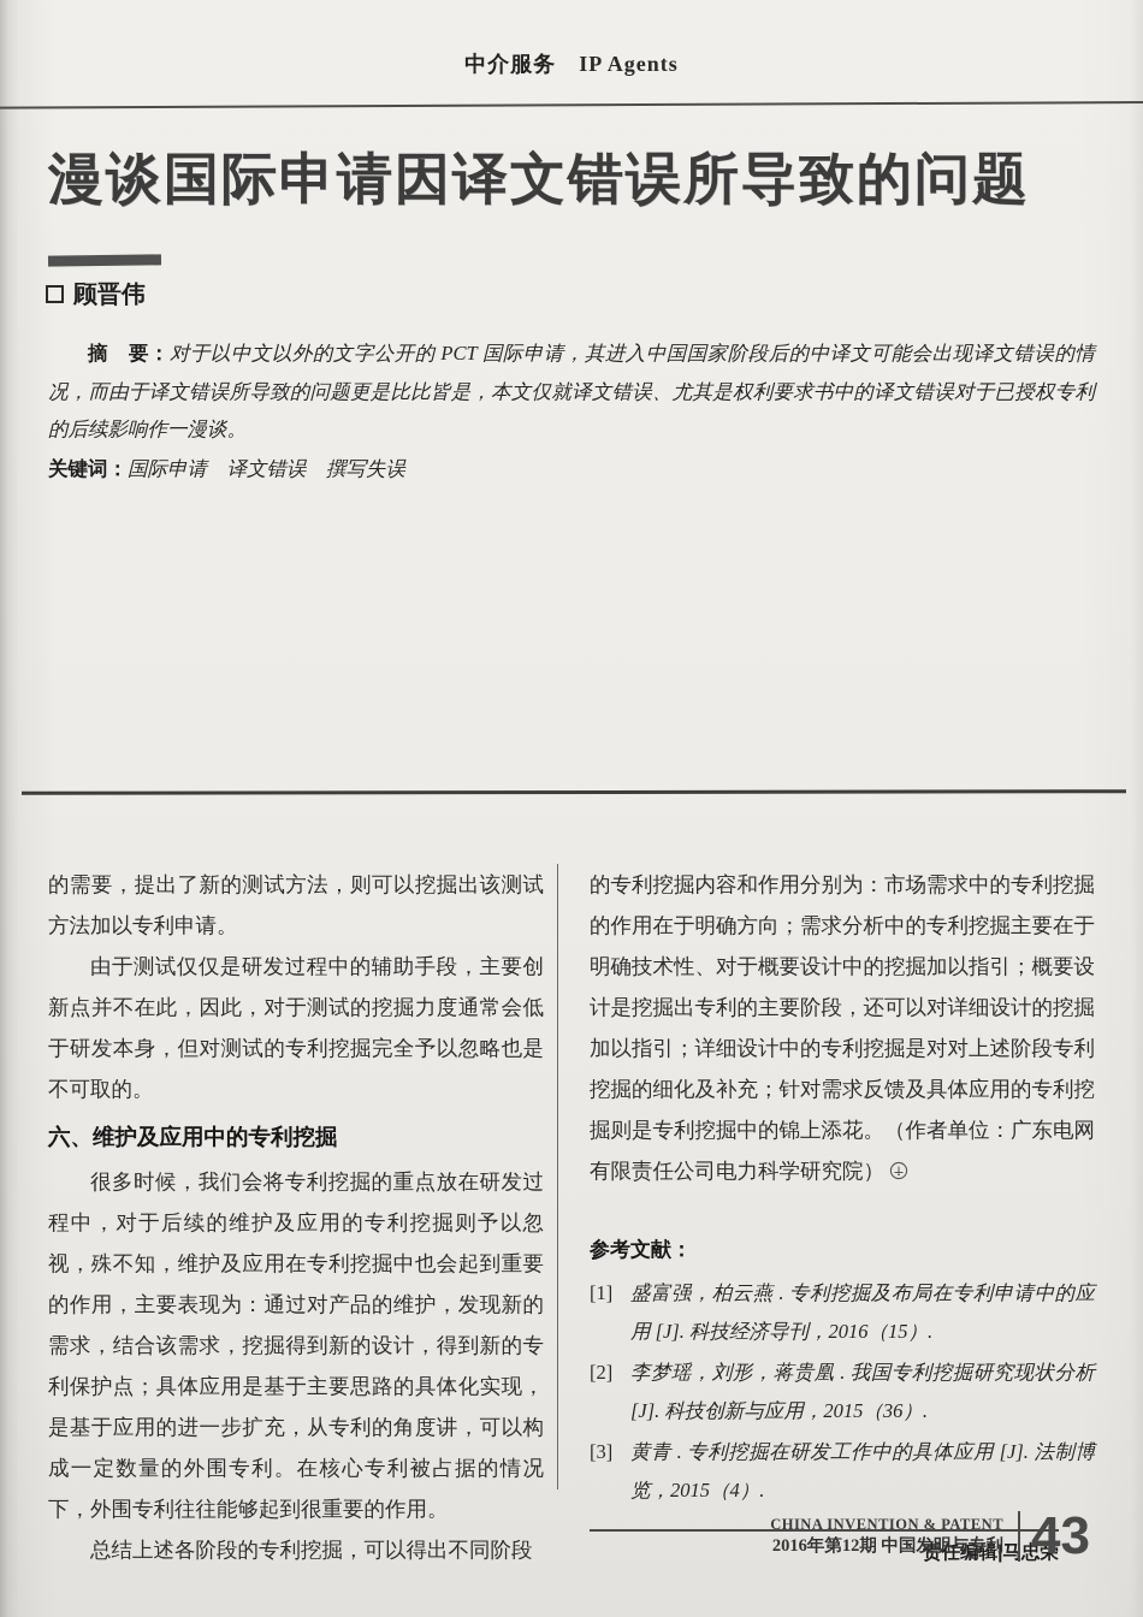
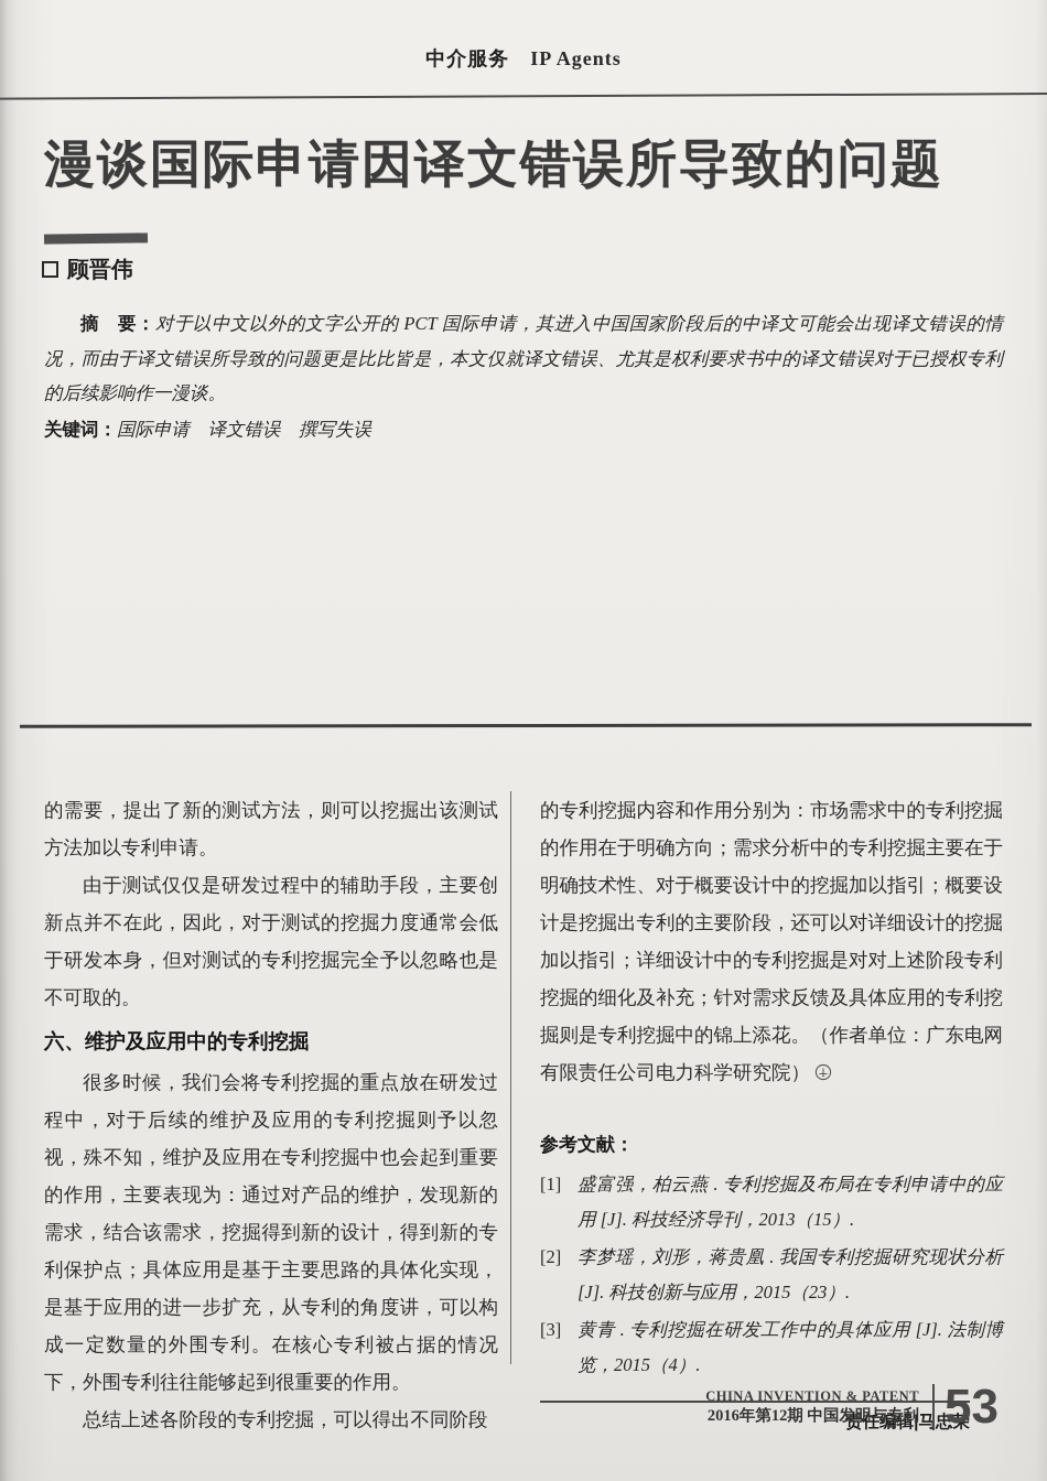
  中介服务 IP Agents
  漫谈国际申请因译文错误所导致的问题
  顾晋伟
  摘 要：对于以中文以外的文字公开的 PCT 国际申请，其进入中国国家阶段后的中译文可能会出现译文错误的情况，而由于译文错误所导致的问题更是比比皆是，本文仅就译文错误、尤其是权利要求书中的译文错误对于已授权专利的后续影响作一漫谈。
  关键词：国际申请 译文错误 撰写失误
  的需要，提出了新的测试方法，则可以挖掘出该测试方法加以专利申请。
  由于测试仅仅是研发过程中的辅助手段，主要创新点并不在此，因此，对于测试的挖掘力度通常会低于研发本身，但对测试的专利挖掘完全予以忽略也是不可取的。
  六、维护及应用中的专利挖掘
  很多时候，我们会将专利挖掘的重点放在研发过程中，对于后续的维护及应用的专利挖掘则予以忽视，殊不知，维护及应用在专利挖掘中也会起到重要的作用，主要表现为：通过对产品的维护，发现新的需求，结合该需求，挖掘得到新的设计，得到新的专利保护点；具体应用是基于主要思路的具体化实现，是基于应用的进一步扩充，从专利的角度讲，可以构成一定数量的外围专利。在核心专利被占据的情况下，外围专利往往能够起到很重要的作用。
  总结上述各阶段的专利挖掘，可以得出不同阶段
  的专利挖掘内容和作用分别为：市场需求中的专利挖掘的作用在于明确方向；需求分析中的专利挖掘主要在于明确技术性、对于概要设计中的挖掘加以指引；概要设计是挖掘出专利的主要阶段，还可以对详细设计的挖掘加以指引；详细设计中的专利挖掘是对对上述阶段专利挖掘的细化及补充；针对需求反馈及具体应用的专利挖掘则是专利挖掘中的锦上添花。（作者单位：广东电网有限责任公司电力科学研究院）
  参考文献：
  [1]
- 盛富强，柏云燕 . 专利挖掘及布局在专利申请中的应用 [J]. 科技经济导刊，2016（15）.
+ 盛富强，柏云燕 . 专利挖掘及布局在专利申请中的应用 [J]. 科技经济导刊，2013（15）.
  [2]
- 李梦瑶，刘形，蒋贵凰 . 我国专利挖掘研究现状分析 [J]. 科技创新与应用，2015（36）.
+ 李梦瑶，刘形，蒋贵凰 . 我国专利挖掘研究现状分析 [J]. 科技创新与应用，2015（23）.
  [3]
  黄青 . 专利挖掘在研发工作中的具体应用 [J]. 法制博览，2015（4）.
  责任编辑|马忠荣
  CHINA INVENTION & PATENT
  2016年第12期 中国发明与专利
- 43
+ 53
